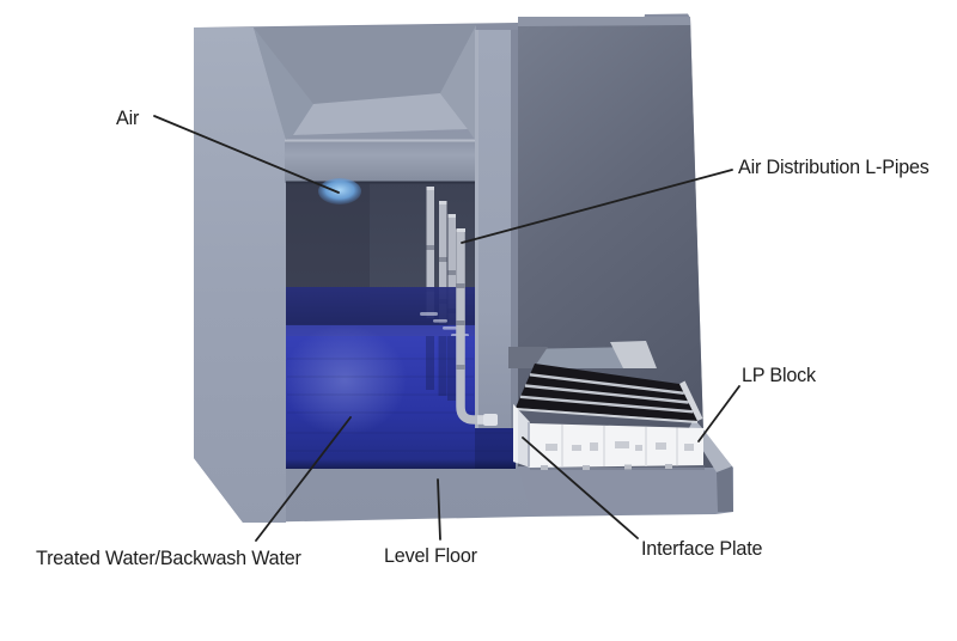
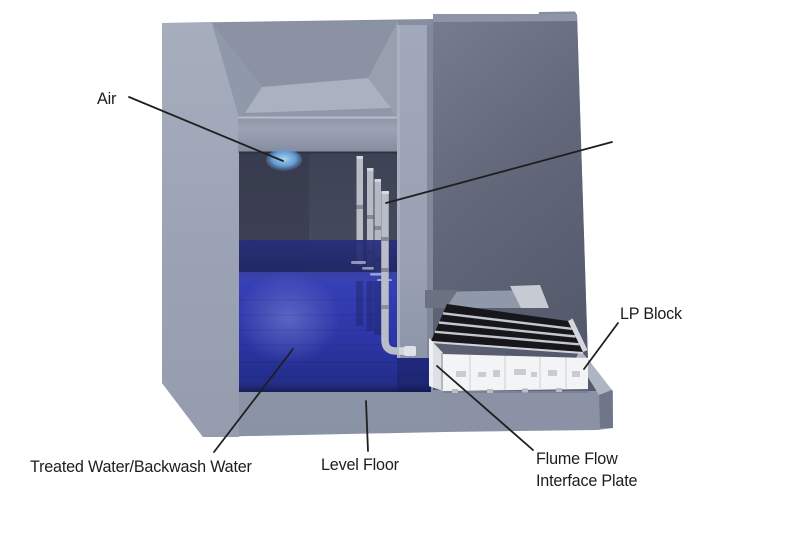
  Air
- Air Distribution L-Pipes
  LP Block
  Treated Water/Backwash Water
  Level Floor
+ Flume Flow
  Interface Plate
